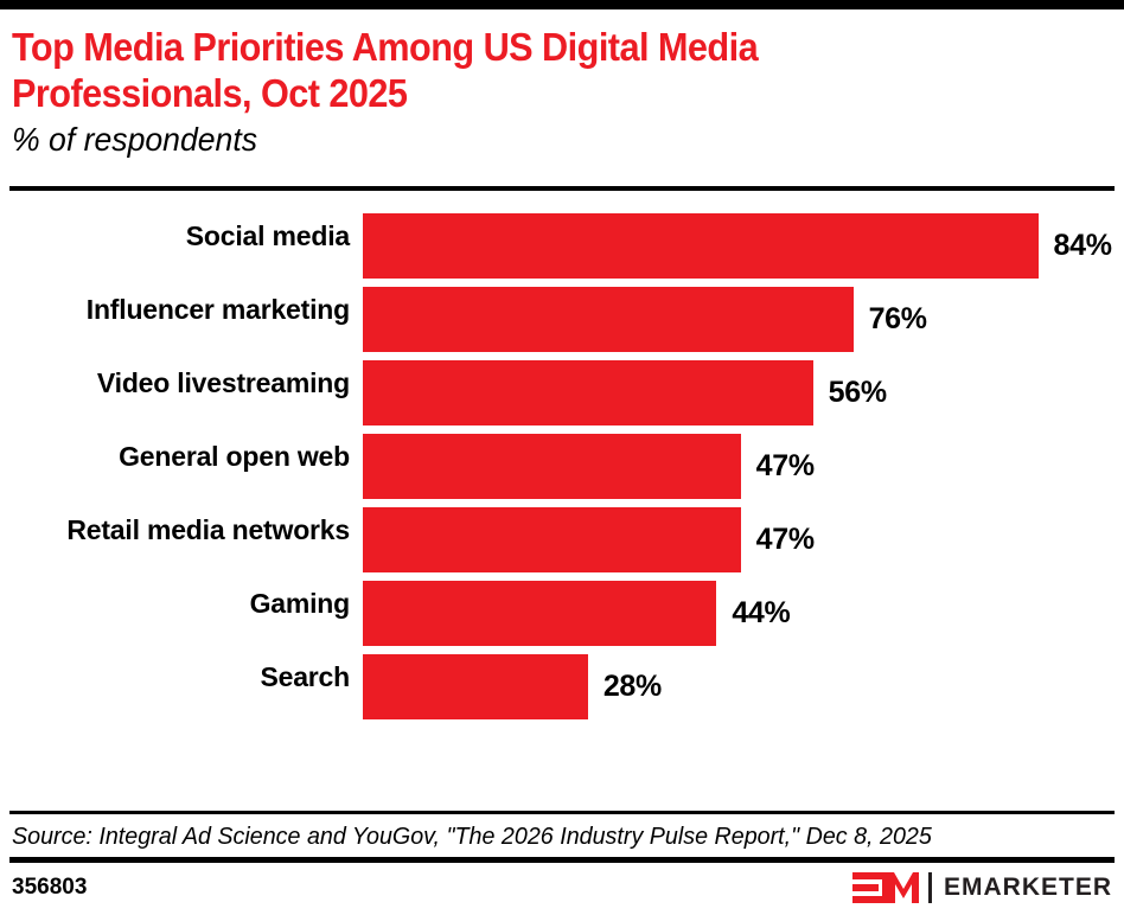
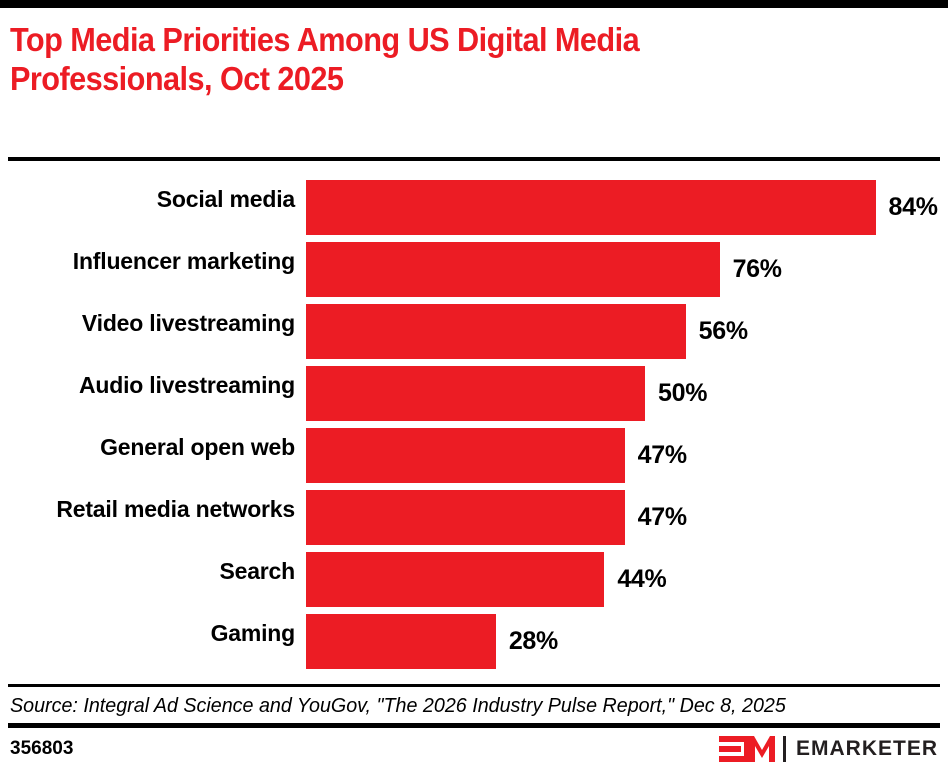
  Top Media Priorities Among US Digital Media
  Professionals, Oct 2025
- % of respondents
  Social media
  84%
  Influencer marketing
  76%
  Video livestreaming
  56%
+ Audio livestreaming
+ 50%
  General open web
  47%
  Retail media networks
  47%
- Gaming
+ Search
  44%
- Search
+ Gaming
  28%
  Source: Integral Ad Science and YouGov, "The 2026 Industry Pulse Report," Dec 8, 2025
  356803
  EMARKETER
